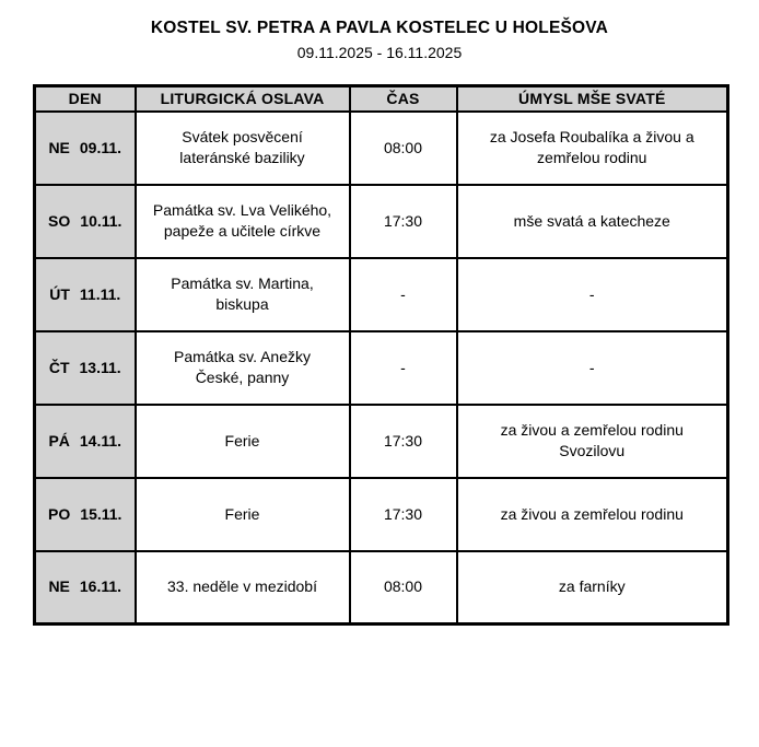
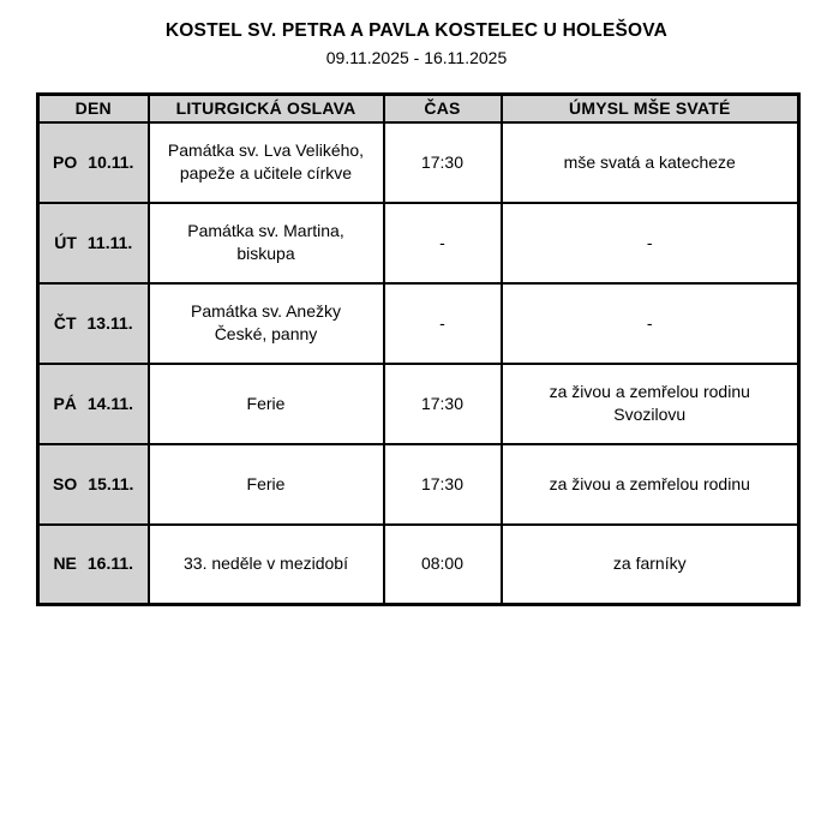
  KOSTEL SV. PETRA A PAVLA KOSTELEC U HOLEŠOVA
  09.11.2025 - 16.11.2025
  DEN	LITURGICKÁ OSLAVA	ČAS	ÚMYSL MŠE SVATÉ
- NE 09.11.	Svátek posvěcení lateránské baziliky	08:00	za Josefa Roubalíka a živou a zemřelou rodinu
- SO 10.11.	Památka sv. Lva Velikého, papeže a učitele církve	17:30	mše svatá a katecheze
+ PO 10.11.	Památka sv. Lva Velikého, papeže a učitele církve	17:30	mše svatá a katecheze
  ÚT 11.11.	Památka sv. Martina, biskupa	-	-
  ČT 13.11.	Památka sv. Anežky České, panny	-	-
  PÁ 14.11.	Ferie	17:30	za živou a zemřelou rodinu Svozilovu
- PO 15.11.	Ferie	17:30	za živou a zemřelou rodinu
+ SO 15.11.	Ferie	17:30	za živou a zemřelou rodinu
  NE 16.11.	33. neděle v mezidobí	08:00	za farníky
